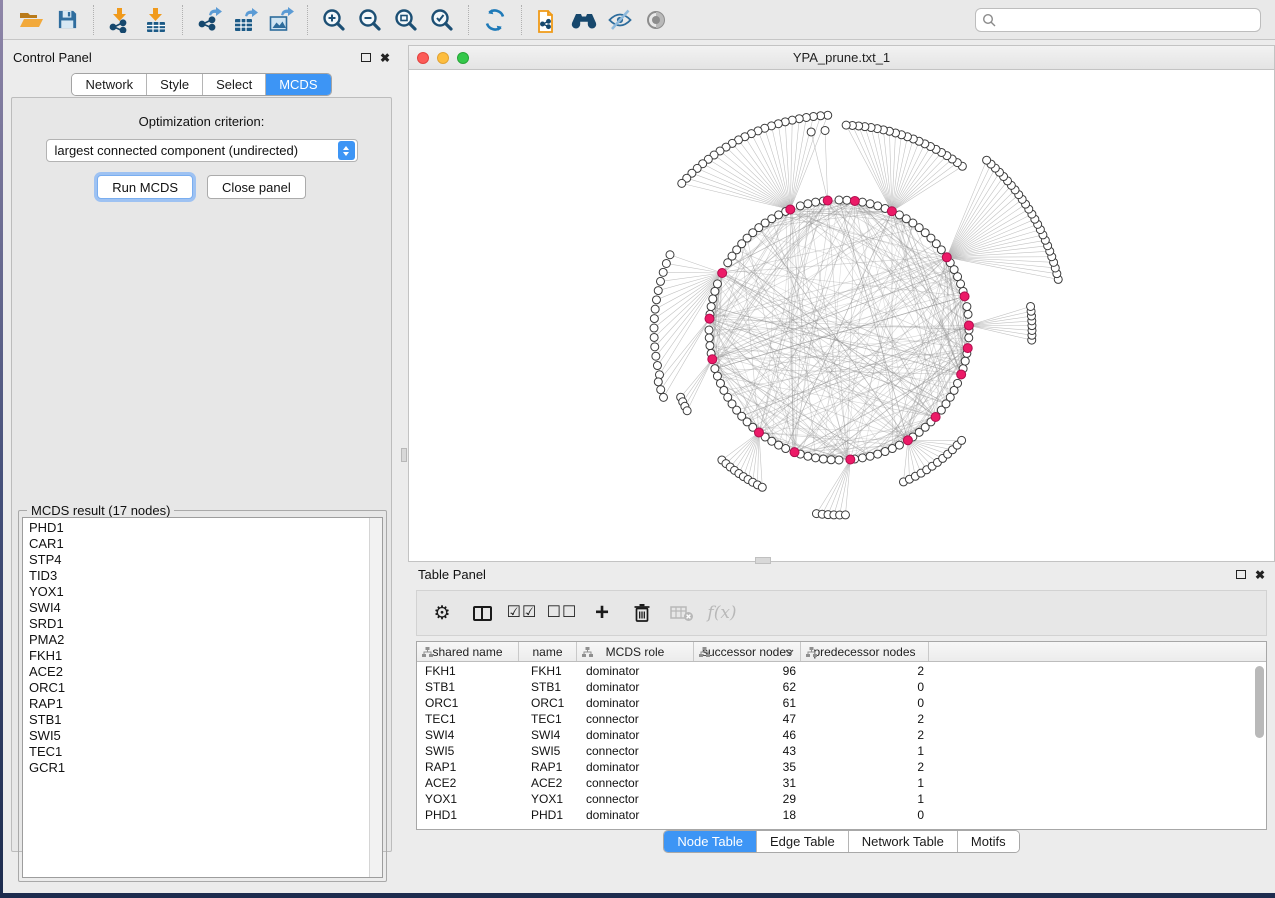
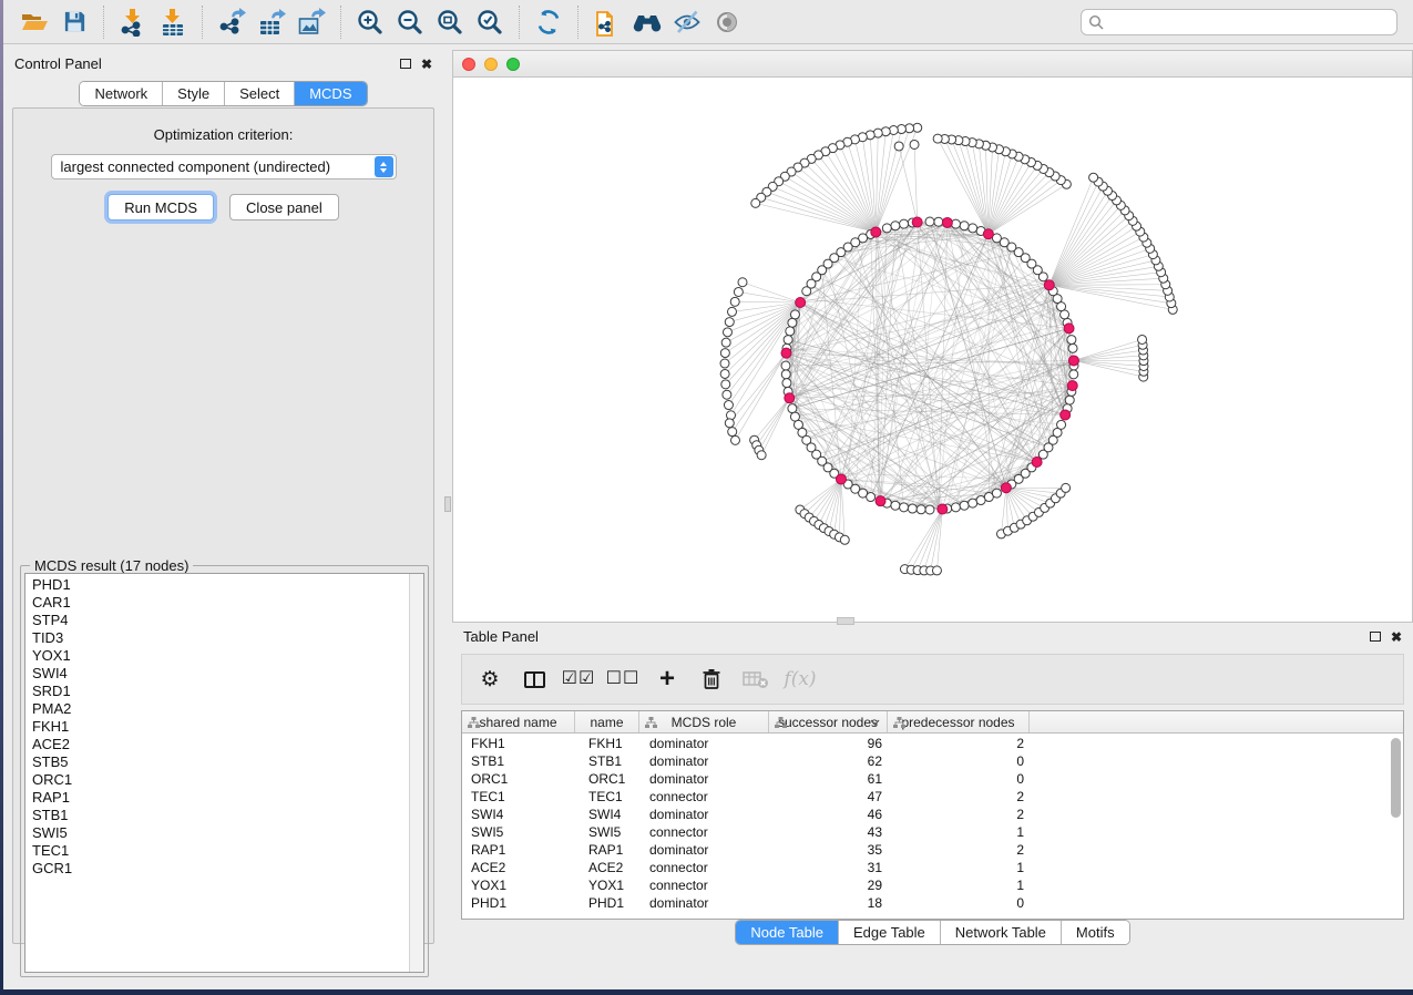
  Control Panel
  ✖
  Network
  Style
  Select
  MCDS
  Optimization criterion:
  largest connected component (undirected)
  Run MCDS
  Close panel
  MCDS result (17 nodes)
  PHD1
  CAR1
  STP4
  TID3
  YOX1
  SWI4
  SRD1
  PMA2
  FKH1
  ACE2
+ STB5
  ORC1
  RAP1
  STB1
  SWI5
  TEC1
  GCR1
- YPA_prune.txt_1
  Table Panel
  ✖
  ⚙
  ☑☑
  ☐☐
  +
  f(x)
  shared name
  name
  MCDS role
  uccessor nodes
  predecessor nodes
  FKH1
  FKH1
  dominator
  96
  2
  STB1
  STB1
  dominator
  62
  0
  ORC1
  ORC1
  dominator
  61
  0
  TEC1
  TEC1
  connector
  47
  2
  SWI4
  SWI4
  dominator
  46
  2
  SWI5
  SWI5
  connector
  43
  1
  RAP1
  RAP1
  dominator
  35
  2
  ACE2
  ACE2
  connector
  31
  1
  YOX1
  YOX1
  connector
  29
  1
  PHD1
  PHD1
  dominator
  18
  0
  Node Table
  Edge Table
  Network Table
  Motifs
